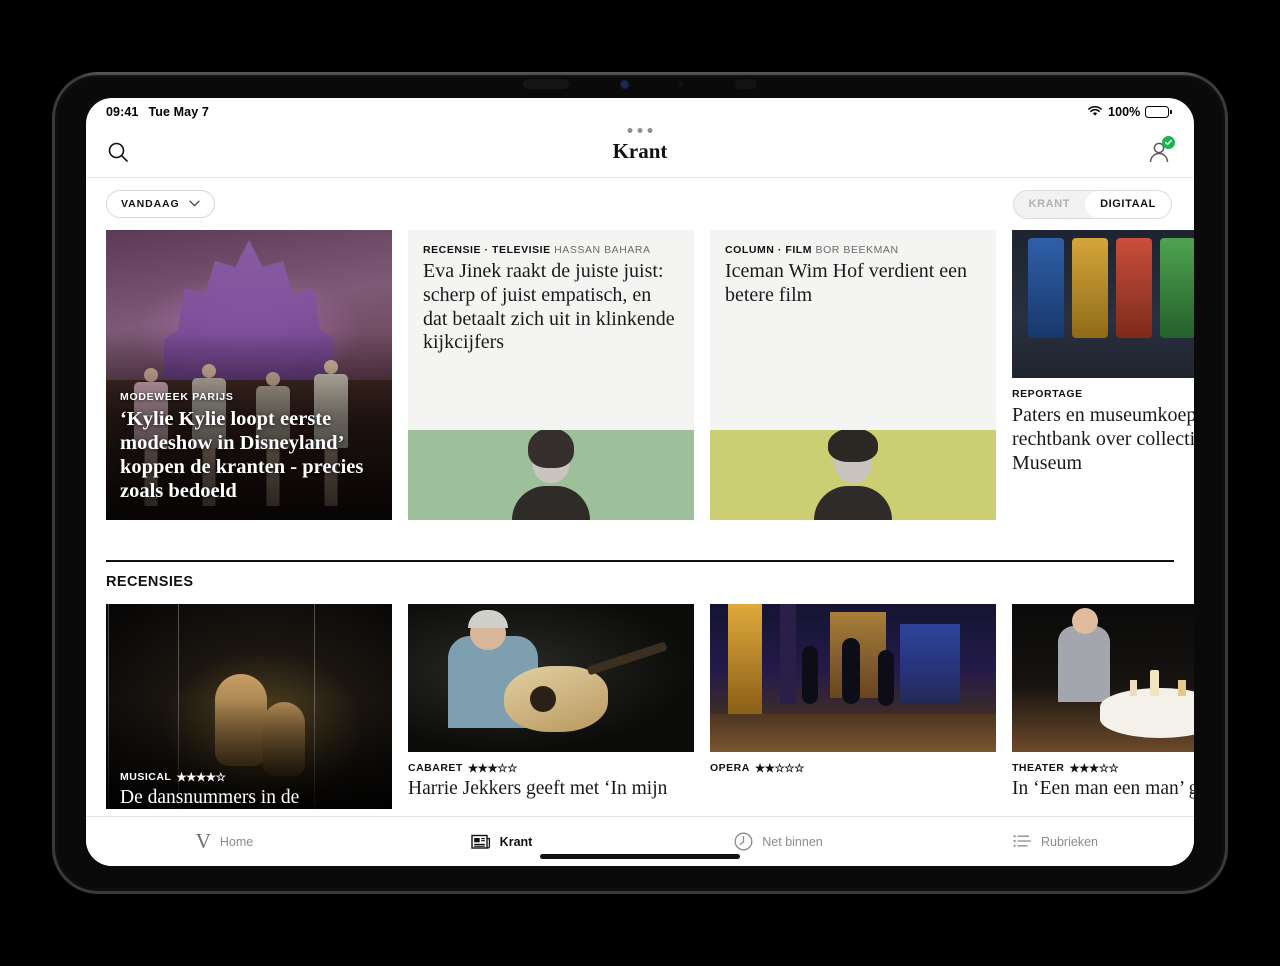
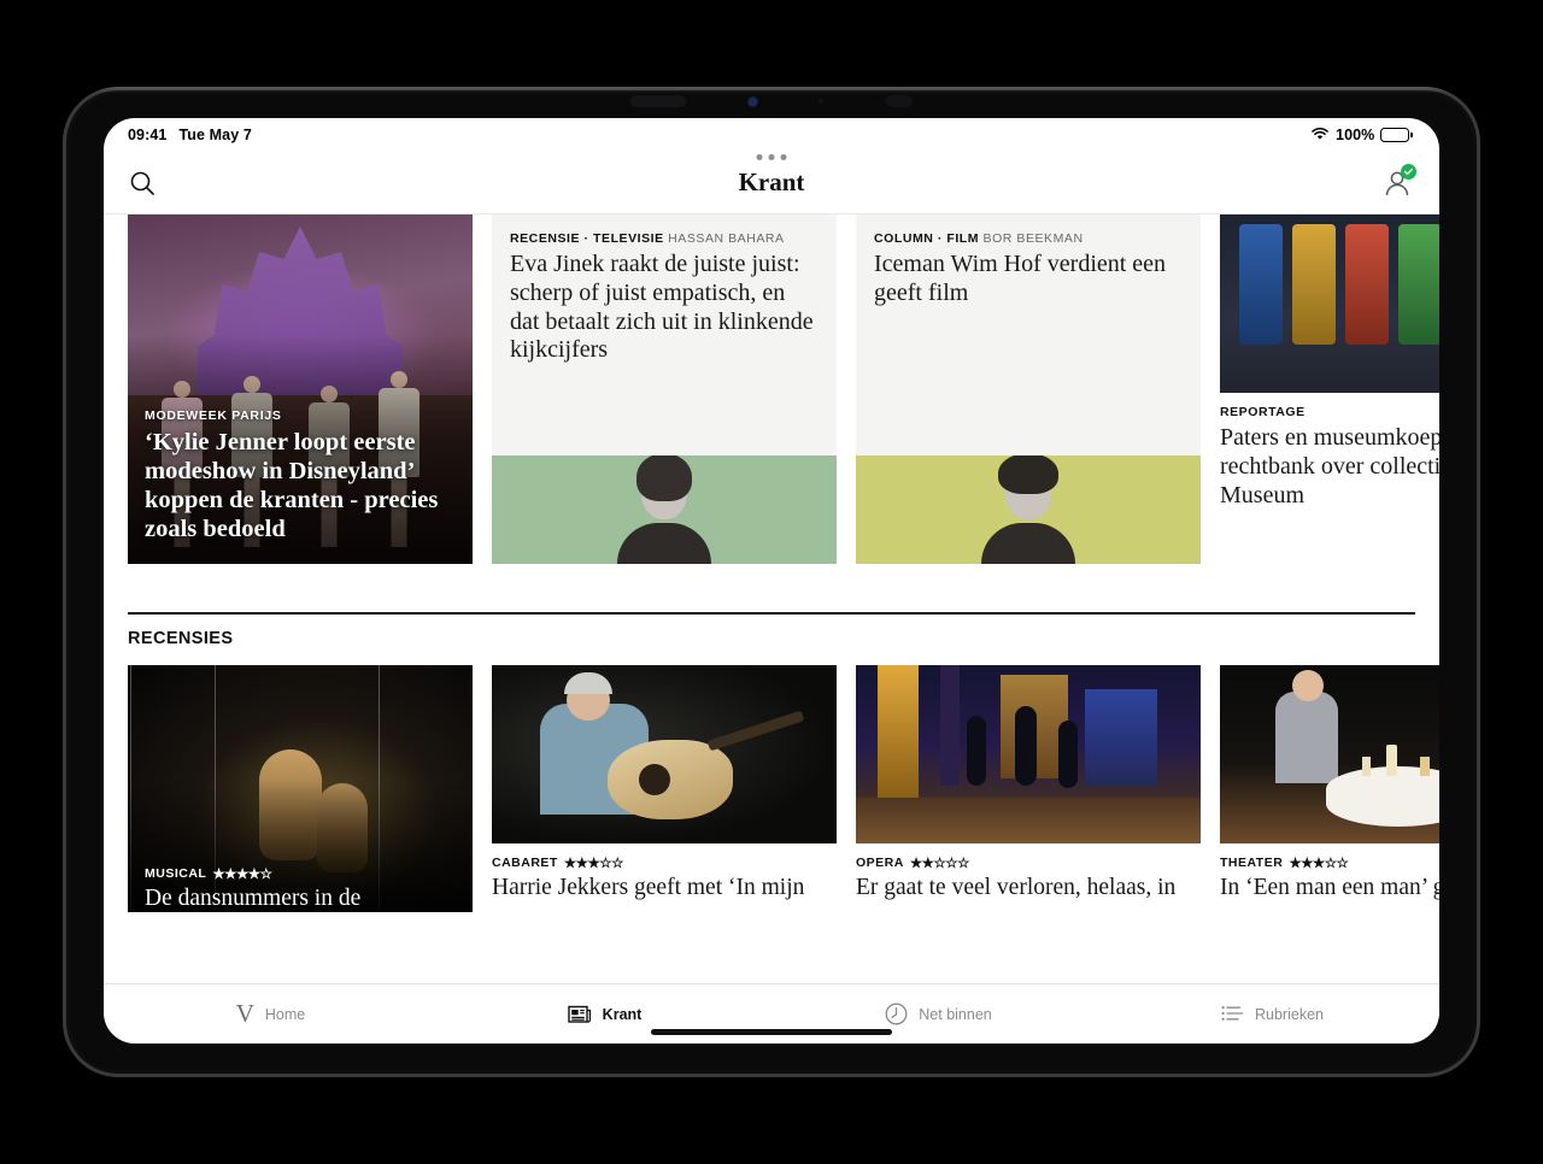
  09:41
  Tue May 7
  100%
  Krant
- VANDAAG
- KRANT
- DIGITAAL
  MODEWEEK PARIJS
- ‘Kylie Kylie loopt eerste modeshow in Disneyland’ koppen de kranten - precies zoals bedoeld
+ ‘Kylie Jenner loopt eerste modeshow in Disneyland’ koppen de kranten - precies zoals bedoeld
  RECENSIE · TELEVISIE HASSAN BAHARA
  Eva Jinek raakt de juiste juist: scherp of juist empatisch, en dat betaalt zich uit in klinkende kijkcijfers
  COLUMN · FILM BOR BEEKMAN
- Iceman Wim Hof verdient een betere film
+ Iceman Wim Hof verdient een geeft film
  REPORTAGE
  Paters en museumkoep rechtbank over collecti Museum
  RECENSIES
  MUSICAL
  ★★★★☆
  De dansnummers in de
  CABARET
  ★★★☆☆
  Harrie Jekkers geeft met ‘In mijn
  OPERA
  ★★☆☆☆
+ Er gaat te veel verloren, helaas, in
  THEATER
  ★★★☆☆
  In ‘Een man een man’ g
  V
  Home
  Krant
  Net binnen
  Rubrieken
